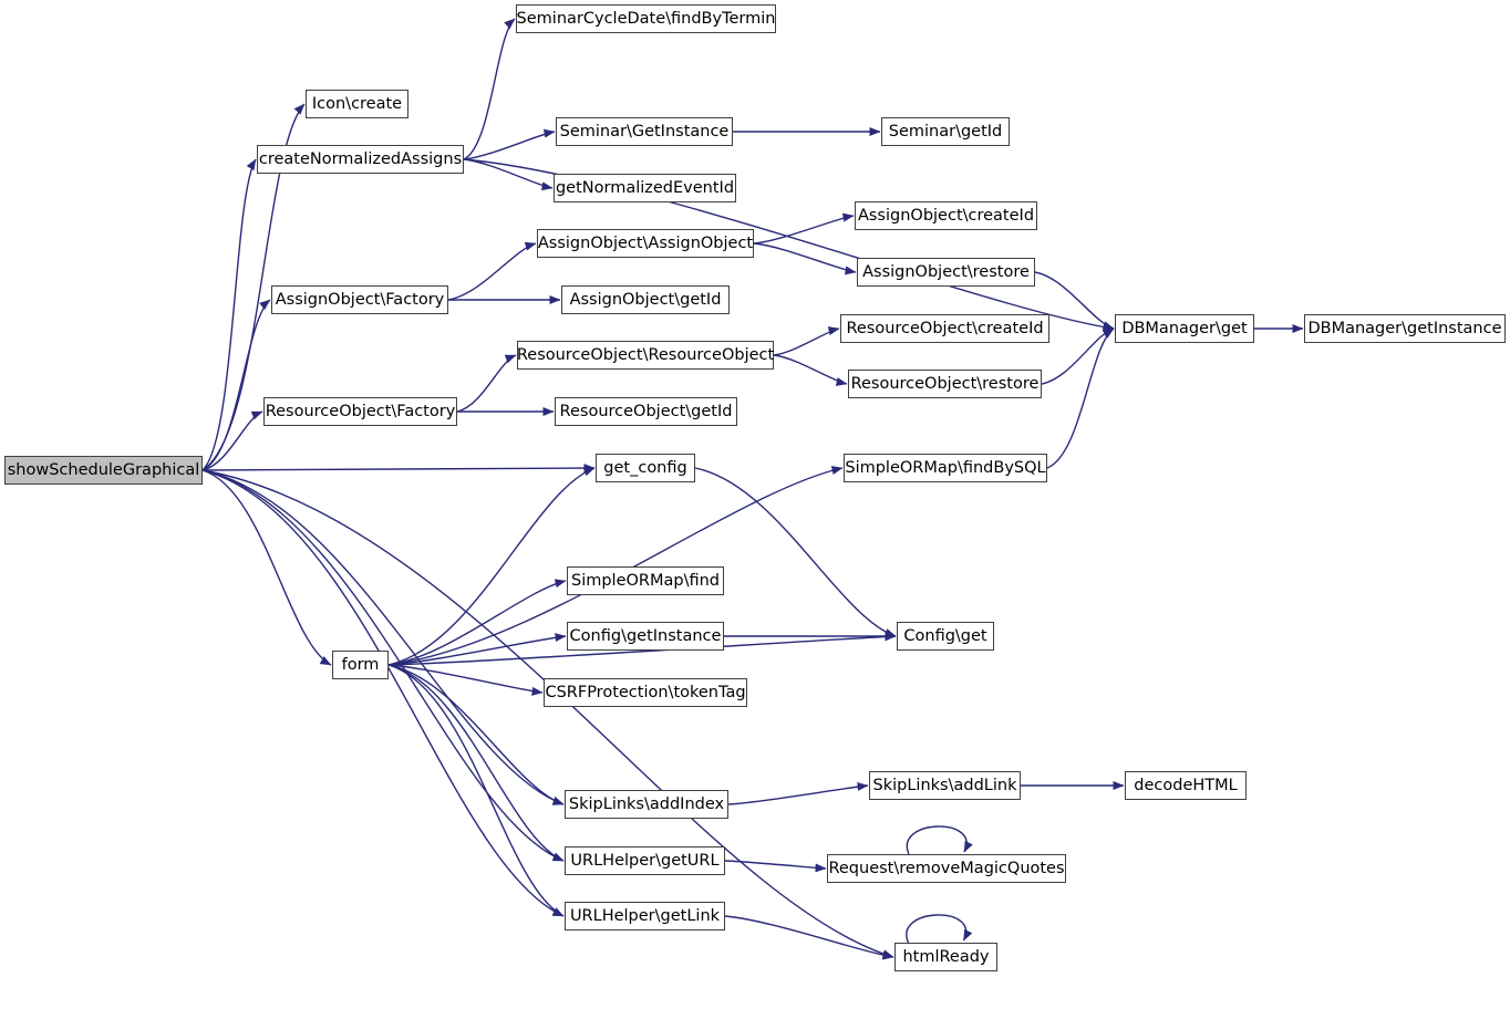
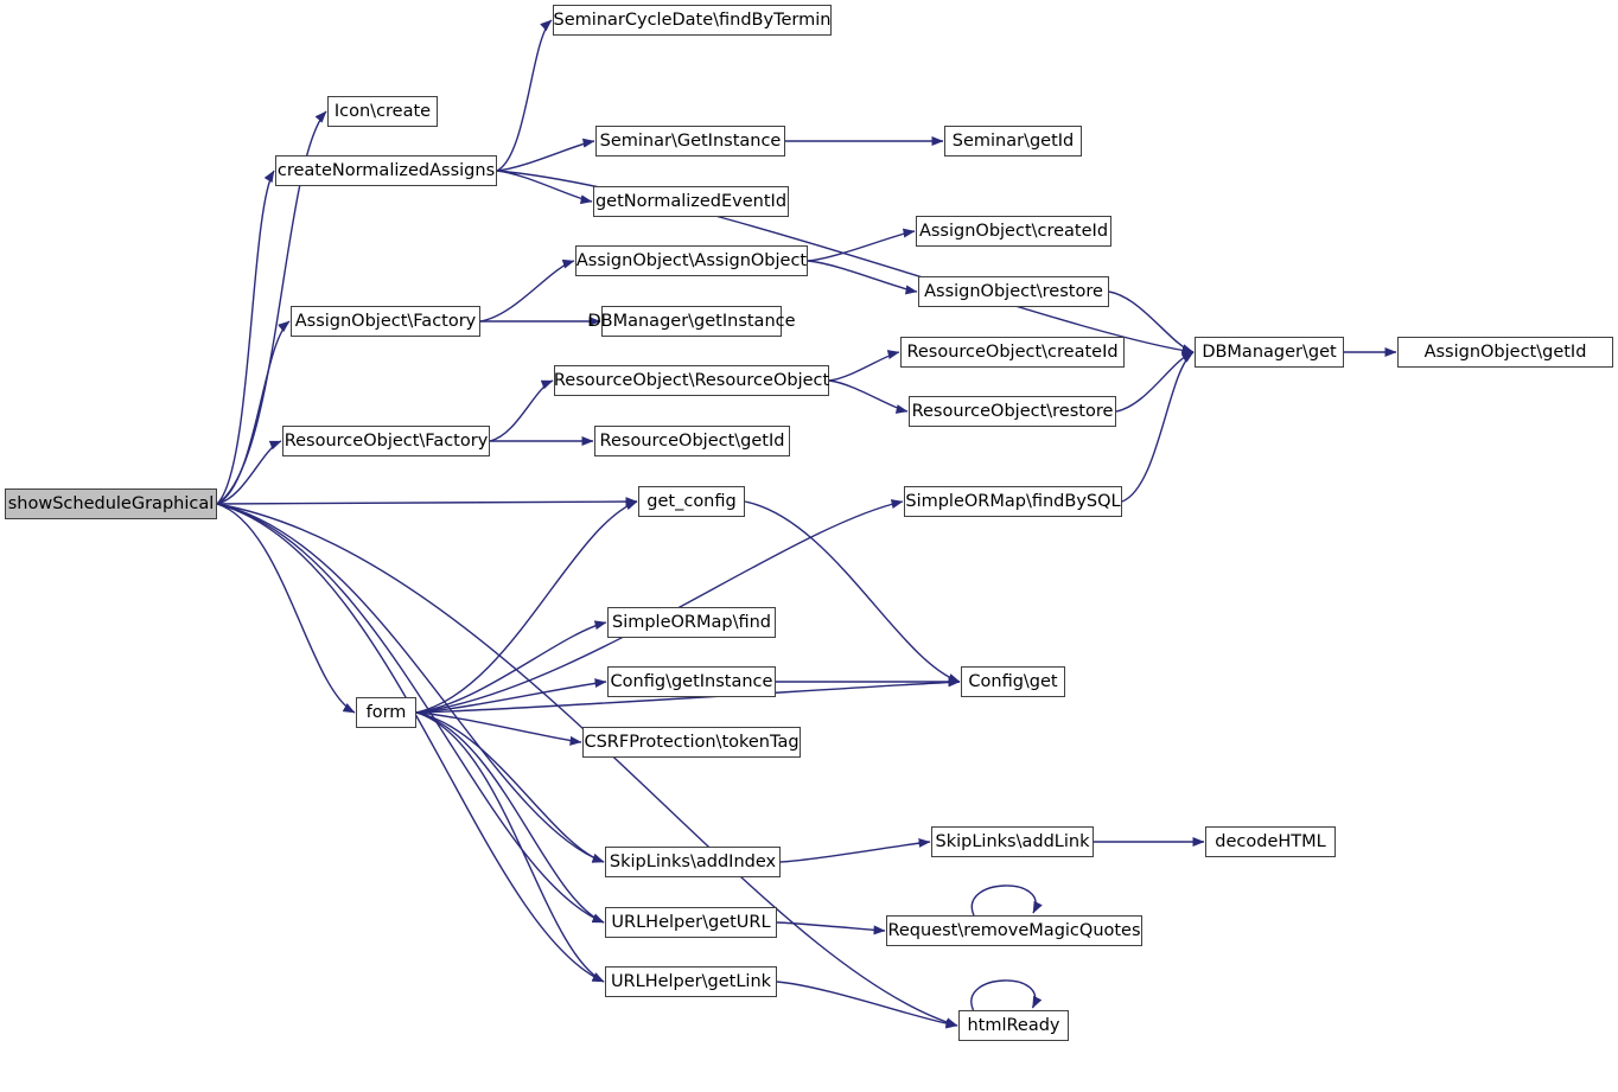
  showScheduleGraphical
  Icon\create
  createNormalizedAssigns
  SeminarCycleDate\findByTermin
  Seminar\GetInstance
  getNormalizedEventId
  Seminar\getId
  AssignObject\AssignObject
  AssignObject\Factory
- AssignObject\getId
+ DBManager\getInstance
  AssignObject\createId
  AssignObject\restore
  ResourceObject\ResourceObject
  ResourceObject\Factory
  ResourceObject\getId
  ResourceObject\createId
  ResourceObject\restore
  DBManager\get
- DBManager\getInstance
+ AssignObject\getId
  get_config
  SimpleORMap\findBySQL
  SimpleORMap\find
  Config\getInstance
  CSRFProtection\tokenTag
  Config\get
  form
  SkipLinks\addIndex
  SkipLinks\addLink
  decodeHTML
  URLHelper\getURL
  Request\removeMagicQuotes
  URLHelper\getLink
  htmlReady
